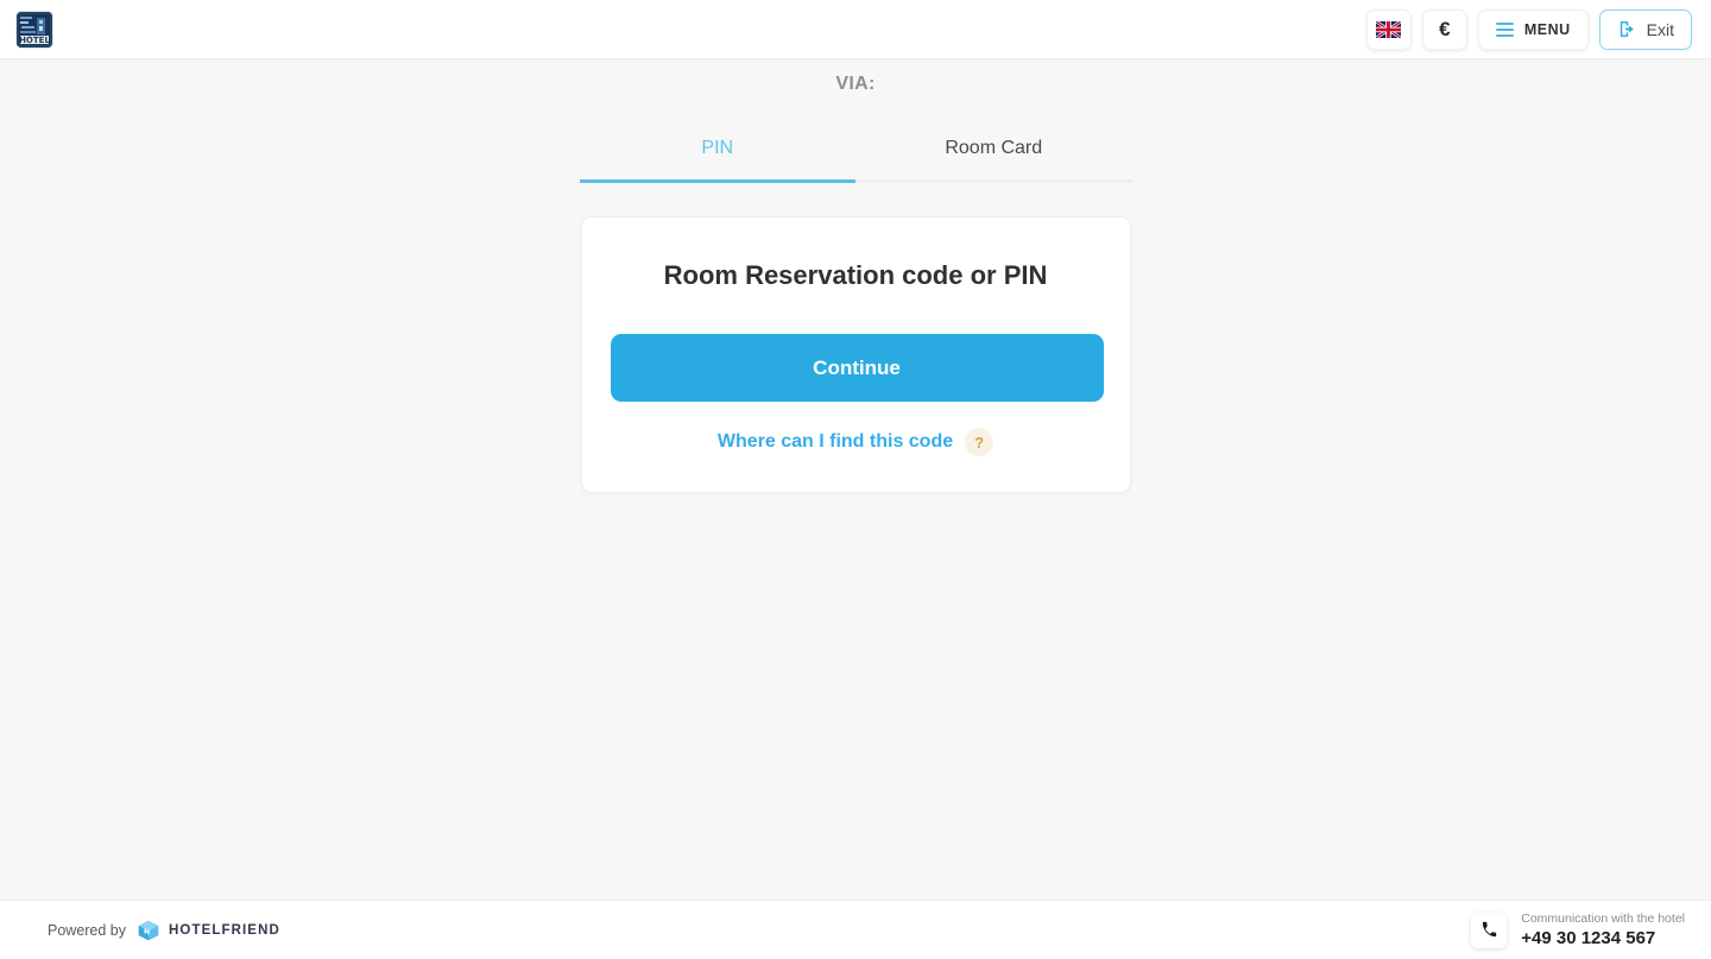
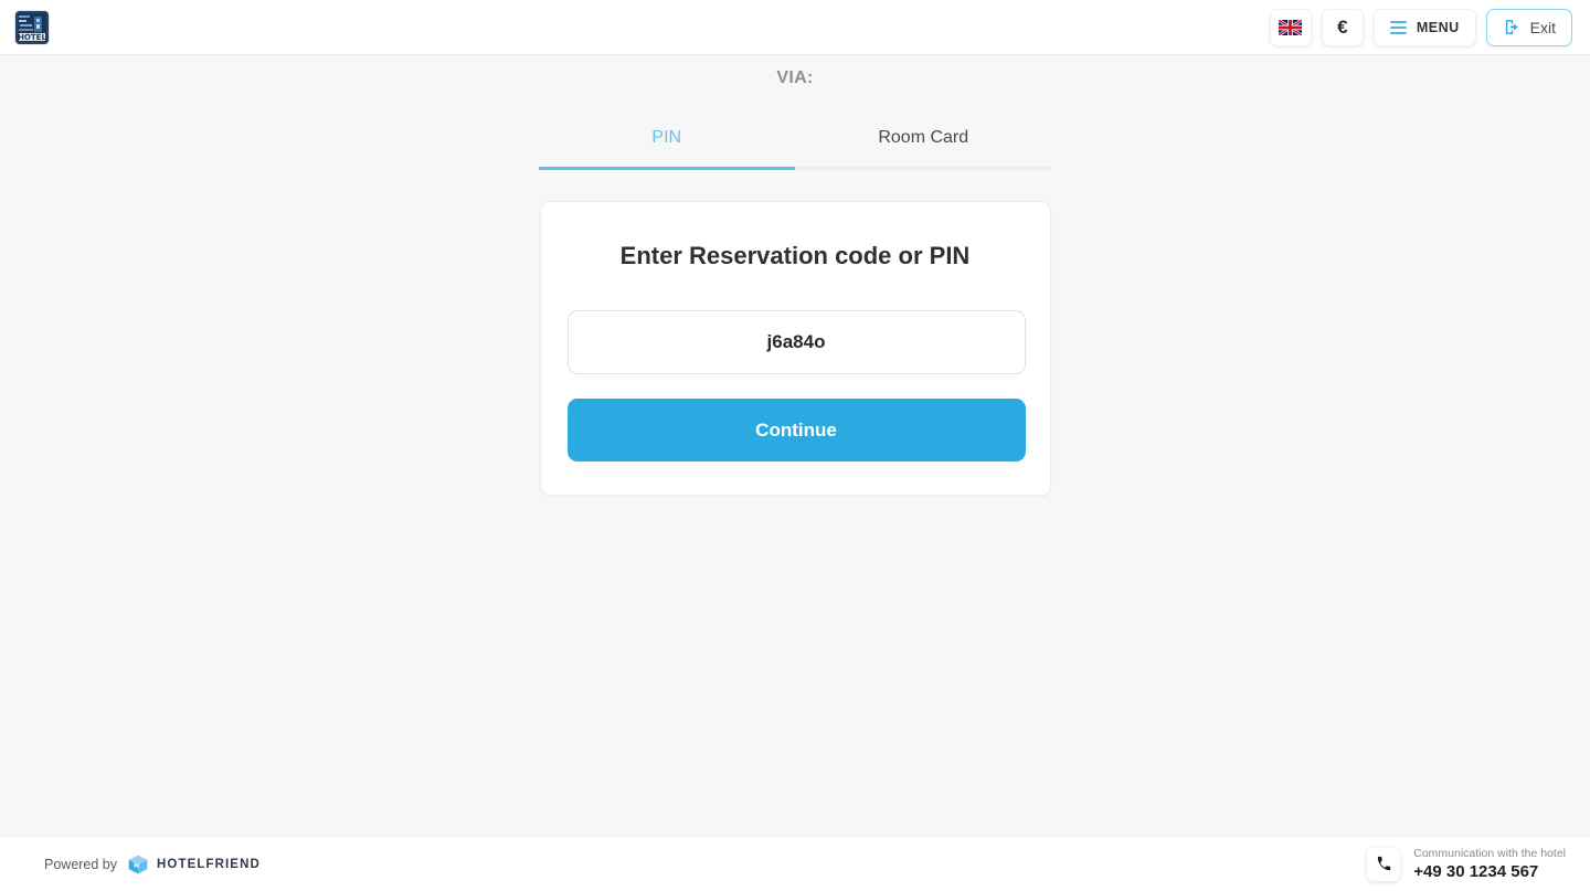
  HOTEL
  €
  MENU
  Exit
  VIA:
  PIN
  Room Card
- Room Reservation code or PIN
+ Enter Reservation code or PIN
+ j6a84o
  Continue
- Where can I find this code
- ?
  Powered by
  HOTELFRIEND
  Communication with the hotel
  +49 30 1234 567
